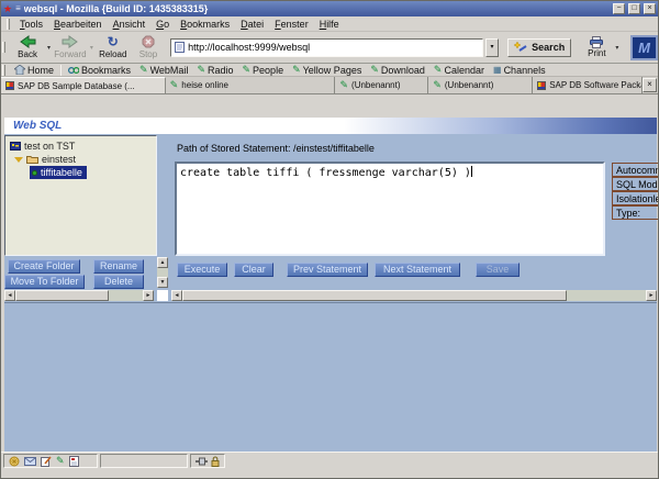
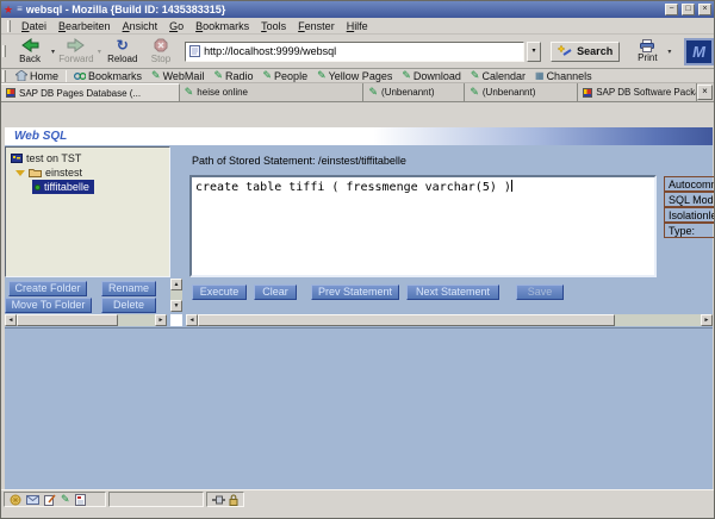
  ★
  ≡
  websql - Mozilla {Build ID: 1435383315}
- Tools
+ Datei
  Bearbeiten
  Ansicht
  Go
  Bookmarks
- Datei
+ Tools
  Fenster
  Hilfe
  Back
  Forward
  ↻
  Reload
  Stop
  http://localhost:9999/websql
  Search
  Print
  M
  Home
  Bookmarks
  ✎
  WebMail
  ✎
  Radio
  ✎
  People
  ✎
  Yellow Pages
  ✎
  Download
  ✎
  Calendar
  ▦
  Channels
- SAP DB Sample Database (...
+ SAP DB Pages Database (...
  ✎
  heise online
  ✎
  (Unbenannt)
  ✎
  (Unbenannt)
  SAP DB Software Pack
  ×
  Web SQL
  test on TST
  einstest
  tiffitabelle
  Create Folder
  Rename
  Move To Folder
  Delete
  Path of Stored Statement: /einstest/tiffitabelle
  create table tiffi ( fressmenge varchar(5) )
  Autocom
  SQL Mod
  Isolationl
  Type:
  Execute
  Clear
  Prev Statement
  Next Statement
  Save
  ✎
